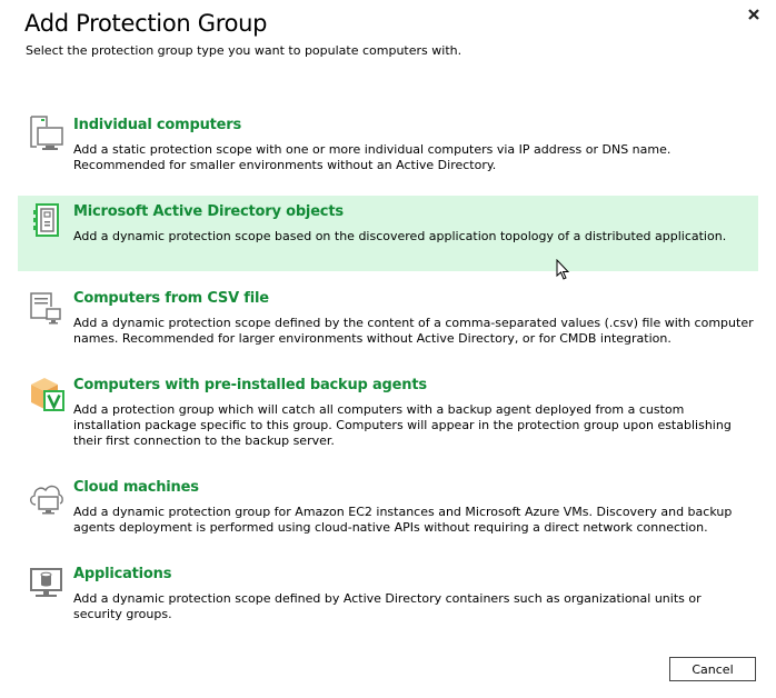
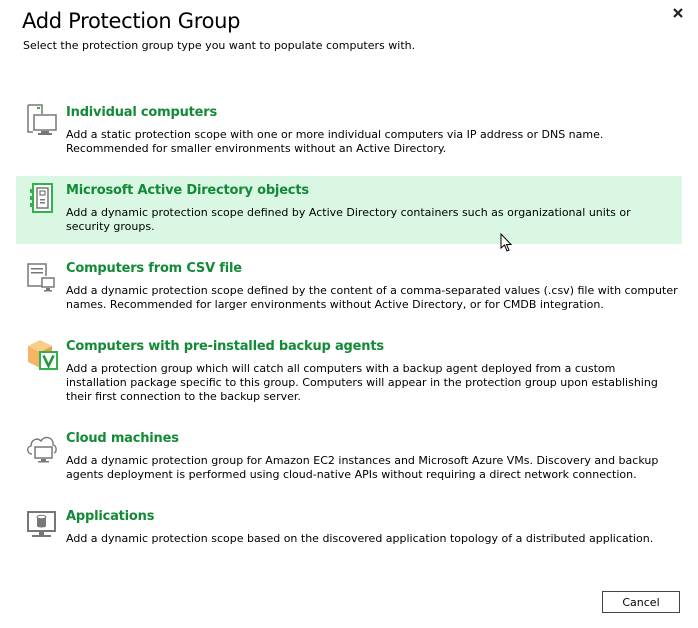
  Add Protection Group
  Select the protection group type you want to populate computers with.
  Individual computers
  Add a static protection scope with one or more individual computers via IP address or DNS name. Recommended for smaller environments without an Active Directory.
  Microsoft Active Directory objects
- Add a dynamic protection scope based on the discovered application topology of a distributed application.
+ Add a dynamic protection scope defined by Active Directory containers such as organizational units or security groups.
  Computers from CSV file
  Add a dynamic protection scope defined by the content of a comma-separated values (.csv) file with computer names. Recommended for larger environments without Active Directory, or for CMDB integration.
  Computers with pre-installed backup agents
  Add a protection group which will catch all computers with a backup agent deployed from a custom installation package specific to this group. Computers will appear in the protection group upon establishing their first connection to the backup server.
  Cloud machines
  Add a dynamic protection group for Amazon EC2 instances and Microsoft Azure VMs. Discovery and backup agents deployment is performed using cloud-native APIs without requiring a direct network connection.
  Applications
- Add a dynamic protection scope defined by Active Directory containers such as organizational units or security groups.
+ Add a dynamic protection scope based on the discovered application topology of a distributed application.
  Cancel
